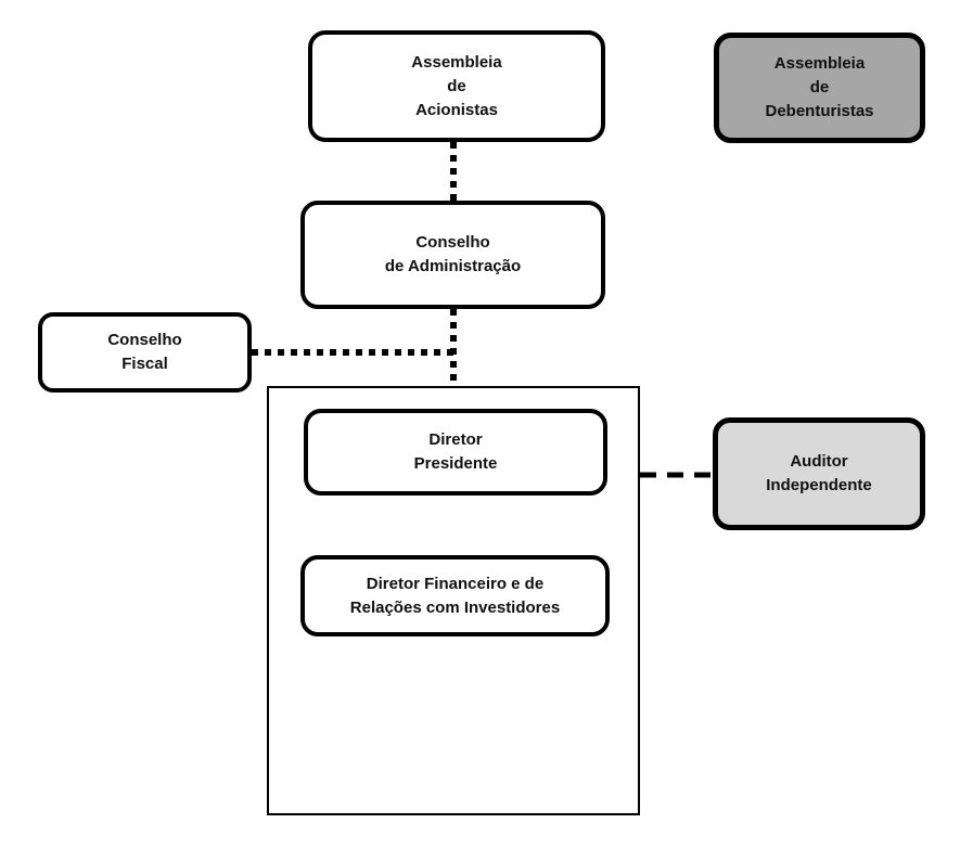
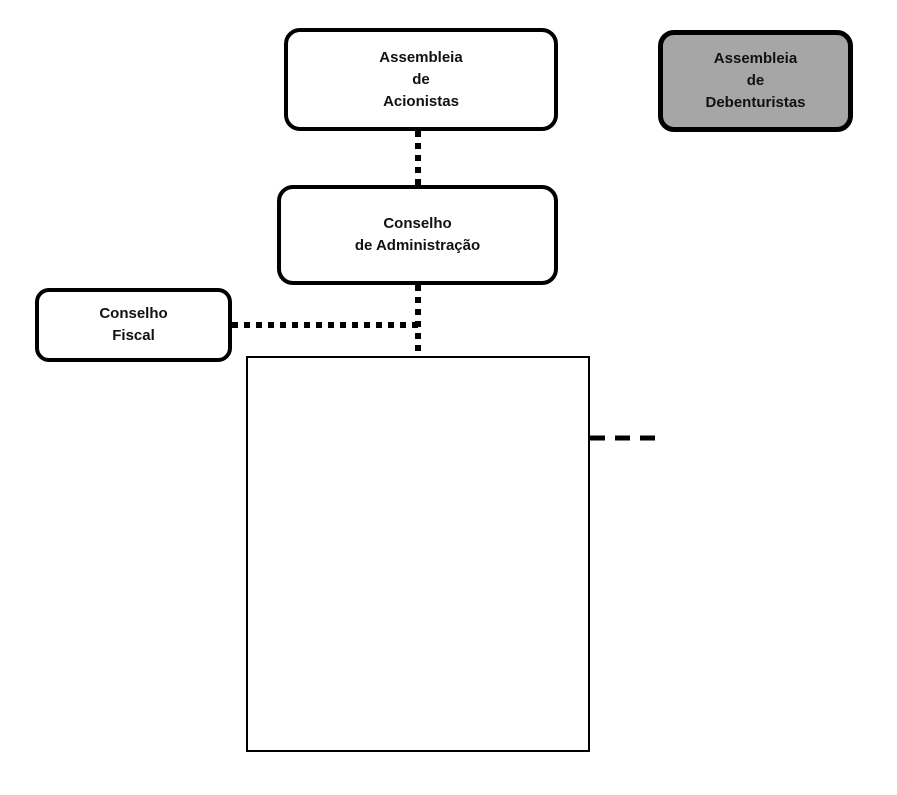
  Assembleia
  de
  Acionistas
  Assembleia
  de
  Debenturistas
  Conselho
  de Administração
  Conselho
  Fiscal
- Diretor
- Presidente
- Auditor
- Independente
- Diretor Financeiro e de
- Relações com Investidores
